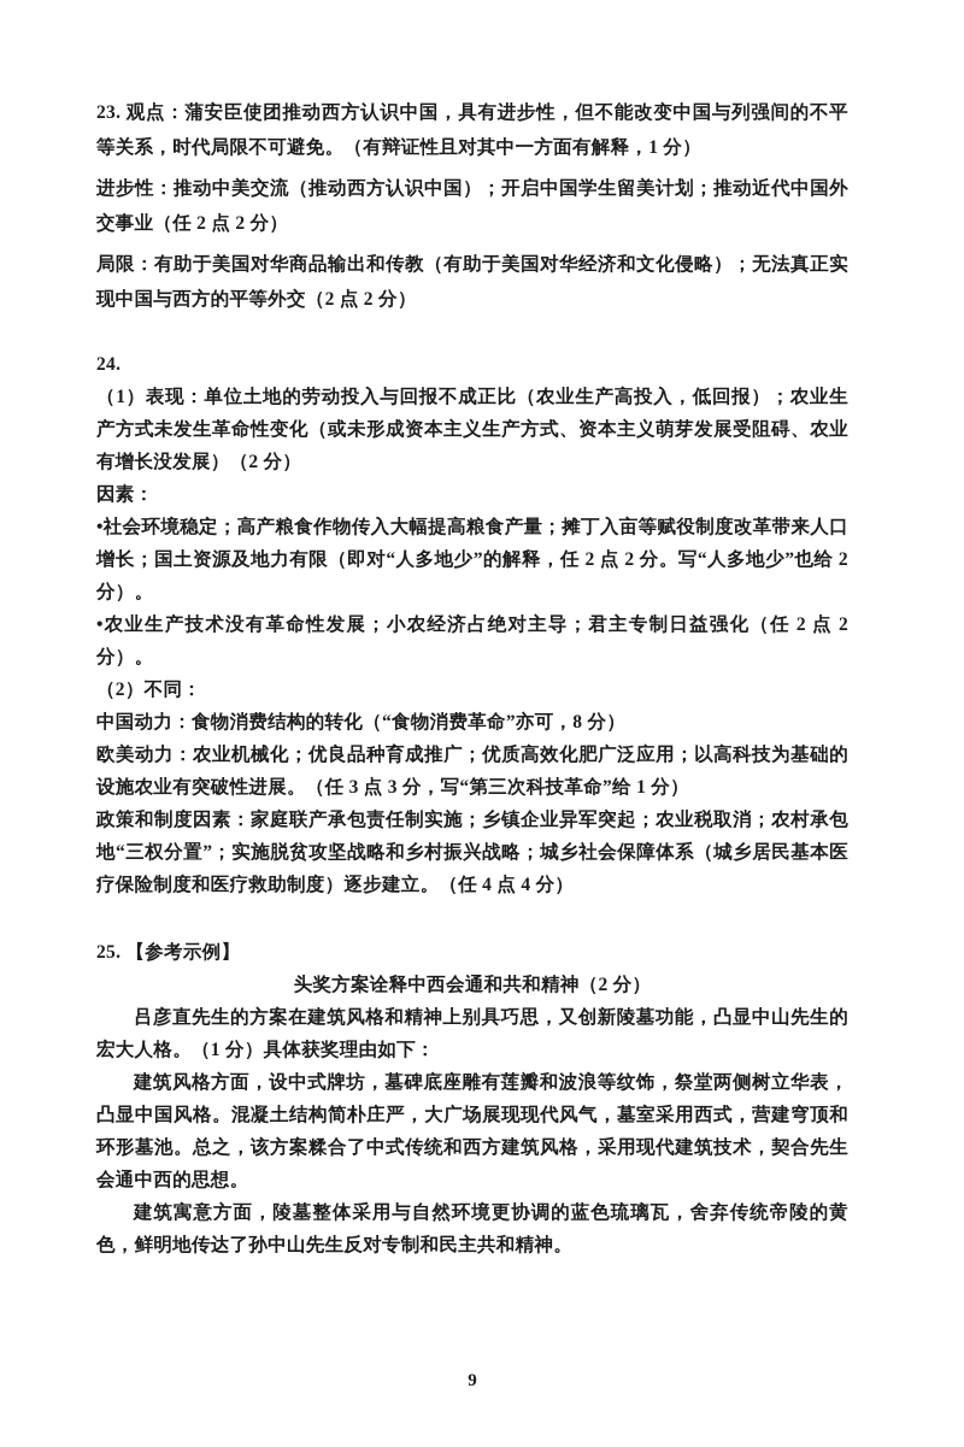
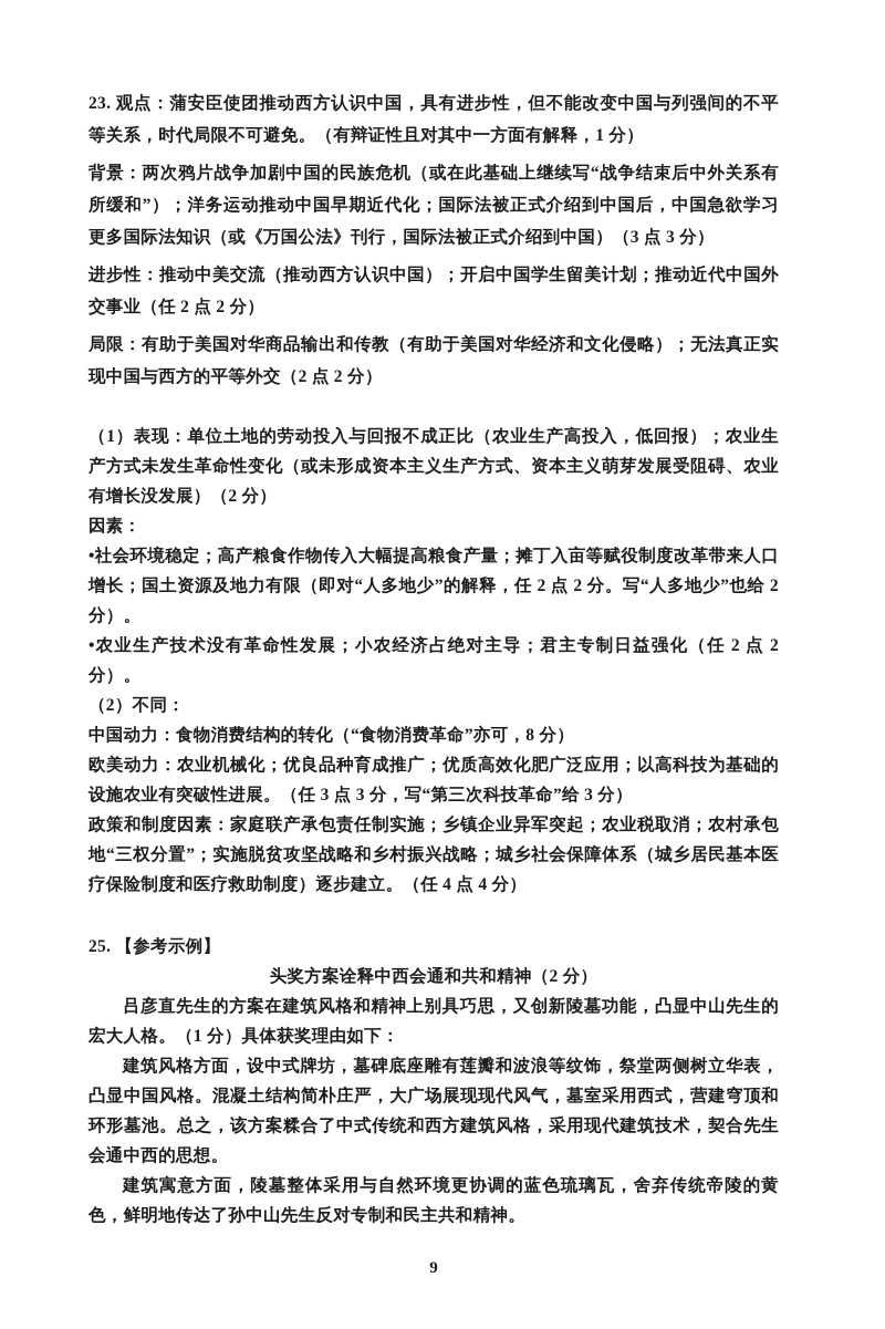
  23. 观点：蒲安臣使团推动西方认识中国，具有进步性，但不能改变中国与列强间的不平等关系，时代局限不可避免。（有辩证性且对其中一方面有解释，1 分）
+ 背景：两次鸦片战争加剧中国的民族危机（或在此基础上继续写“战争结束后中外关系有所缓和”）；洋务运动推动中国早期近代化；国际法被正式介绍到中国后，中国急欲学习更多国际法知识（或《万国公法》刊行，国际法被正式介绍到中国）（3 点 3 分）
  进步性：推动中美交流（推动西方认识中国）；开启中国学生留美计划；推动近代中国外交事业（任 2 点 2 分）
  局限：有助于美国对华商品输出和传教（有助于美国对华经济和文化侵略）；无法真正实现中国与西方的平等外交（2 点 2 分）
- 24.
  （1）表现：单位土地的劳动投入与回报不成正比（农业生产高投入，低回报）；农业生产方式未发生革命性变化（或未形成资本主义生产方式、资本主义萌芽发展受阻碍、农业有增长没发展）（2 分）
  因素：
  •社会环境稳定；高产粮食作物传入大幅提高粮食产量；摊丁入亩等赋役制度改革带来人口增长；国土资源及地力有限（即对“人多地少”的解释，任 2 点 2 分。写“人多地少”也给 2 分）。
  •农业生产技术没有革命性发展；小农经济占绝对主导；君主专制日益强化（任 2 点 2 分）。
  （2）不同：
  中国动力：食物消费结构的转化（“食物消费革命”亦可，8 分）
- 欧美动力：农业机械化；优良品种育成推广；优质高效化肥广泛应用；以高科技为基础的设施农业有突破性进展。（任 3 点 3 分，写“第三次科技革命”给 1 分）
+ 欧美动力：农业机械化；优良品种育成推广；优质高效化肥广泛应用；以高科技为基础的设施农业有突破性进展。（任 3 点 3 分，写“第三次科技革命”给 3 分）
  政策和制度因素：家庭联产承包责任制实施；乡镇企业异军突起；农业税取消；农村承包地“三权分置”；实施脱贫攻坚战略和乡村振兴战略；城乡社会保障体系（城乡居民基本医疗保险制度和医疗救助制度）逐步建立。（任 4 点 4 分）
  25. 【参考示例】
  头奖方案诠释中西会通和共和精神（2 分）
  吕彦直先生的方案在建筑风格和精神上别具巧思，又创新陵墓功能，凸显中山先生的宏大人格。（1 分）具体获奖理由如下：
  建筑风格方面，设中式牌坊，墓碑底座雕有莲瓣和波浪等纹饰，祭堂两侧树立华表，凸显中国风格。混凝土结构简朴庄严，大广场展现现代风气，墓室采用西式，营建穹顶和环形墓池。总之，该方案糅合了中式传统和西方建筑风格，采用现代建筑技术，契合先生会通中西的思想。
  建筑寓意方面，陵墓整体采用与自然环境更协调的蓝色琉璃瓦，舍弃传统帝陵的黄色，鲜明地传达了孙中山先生反对专制和民主共和精神。
  9
